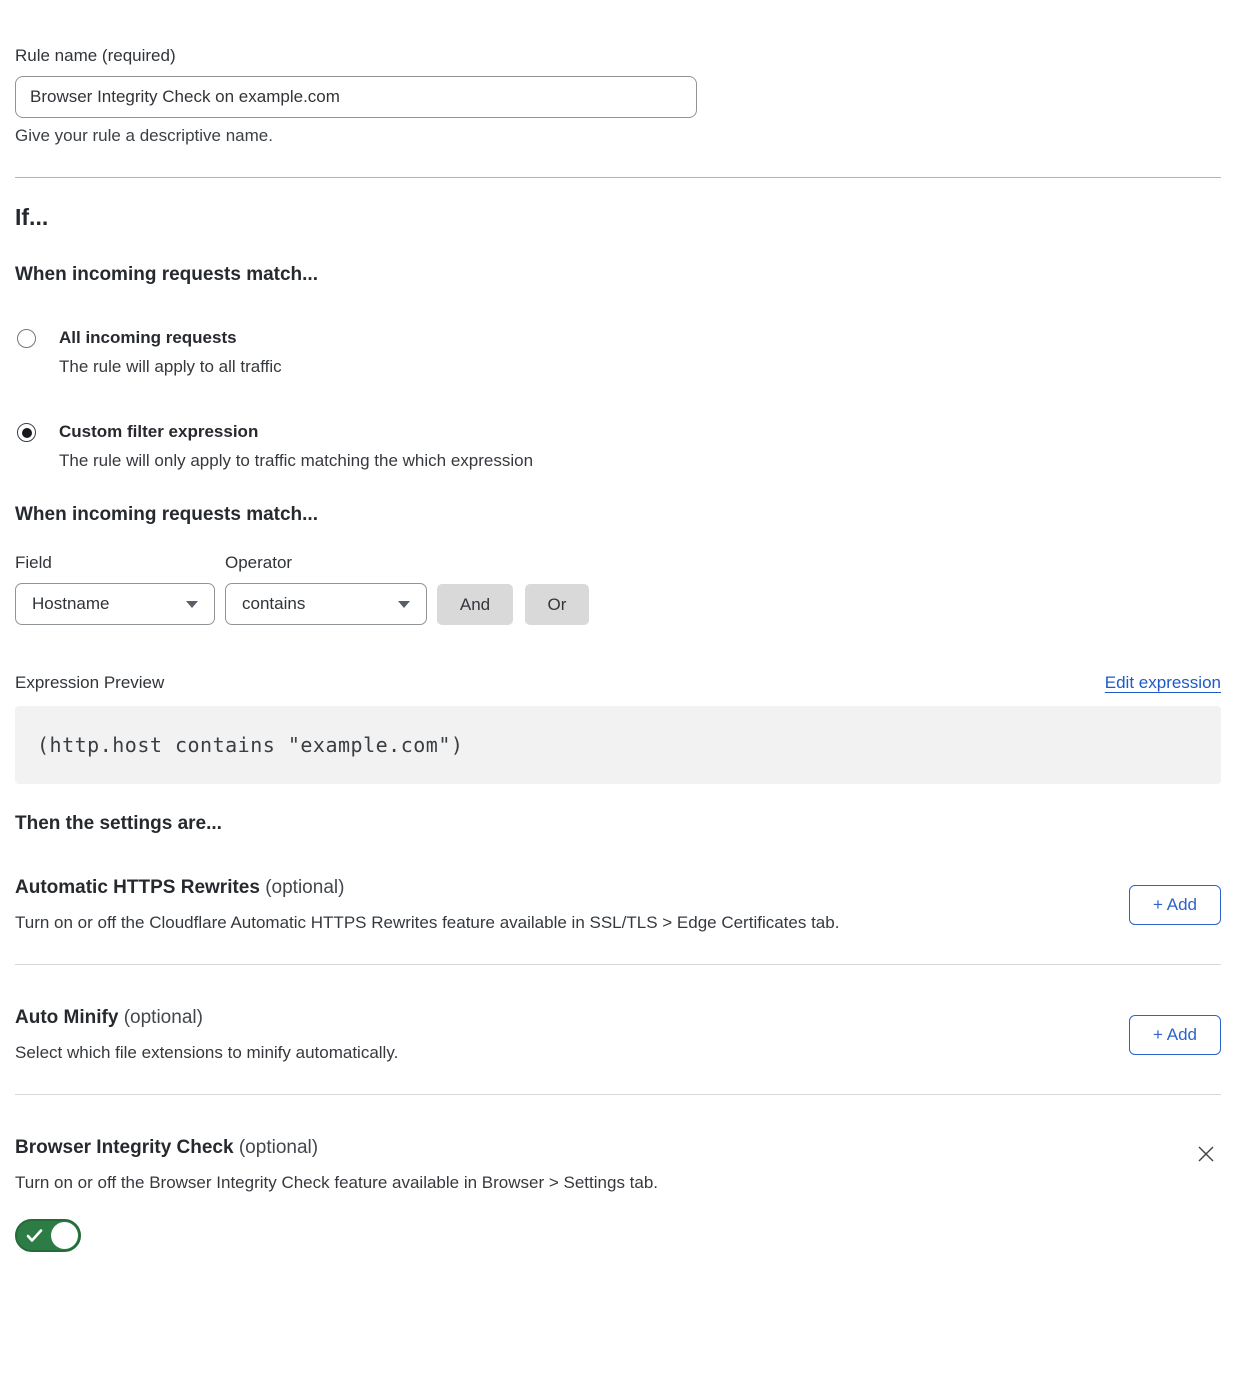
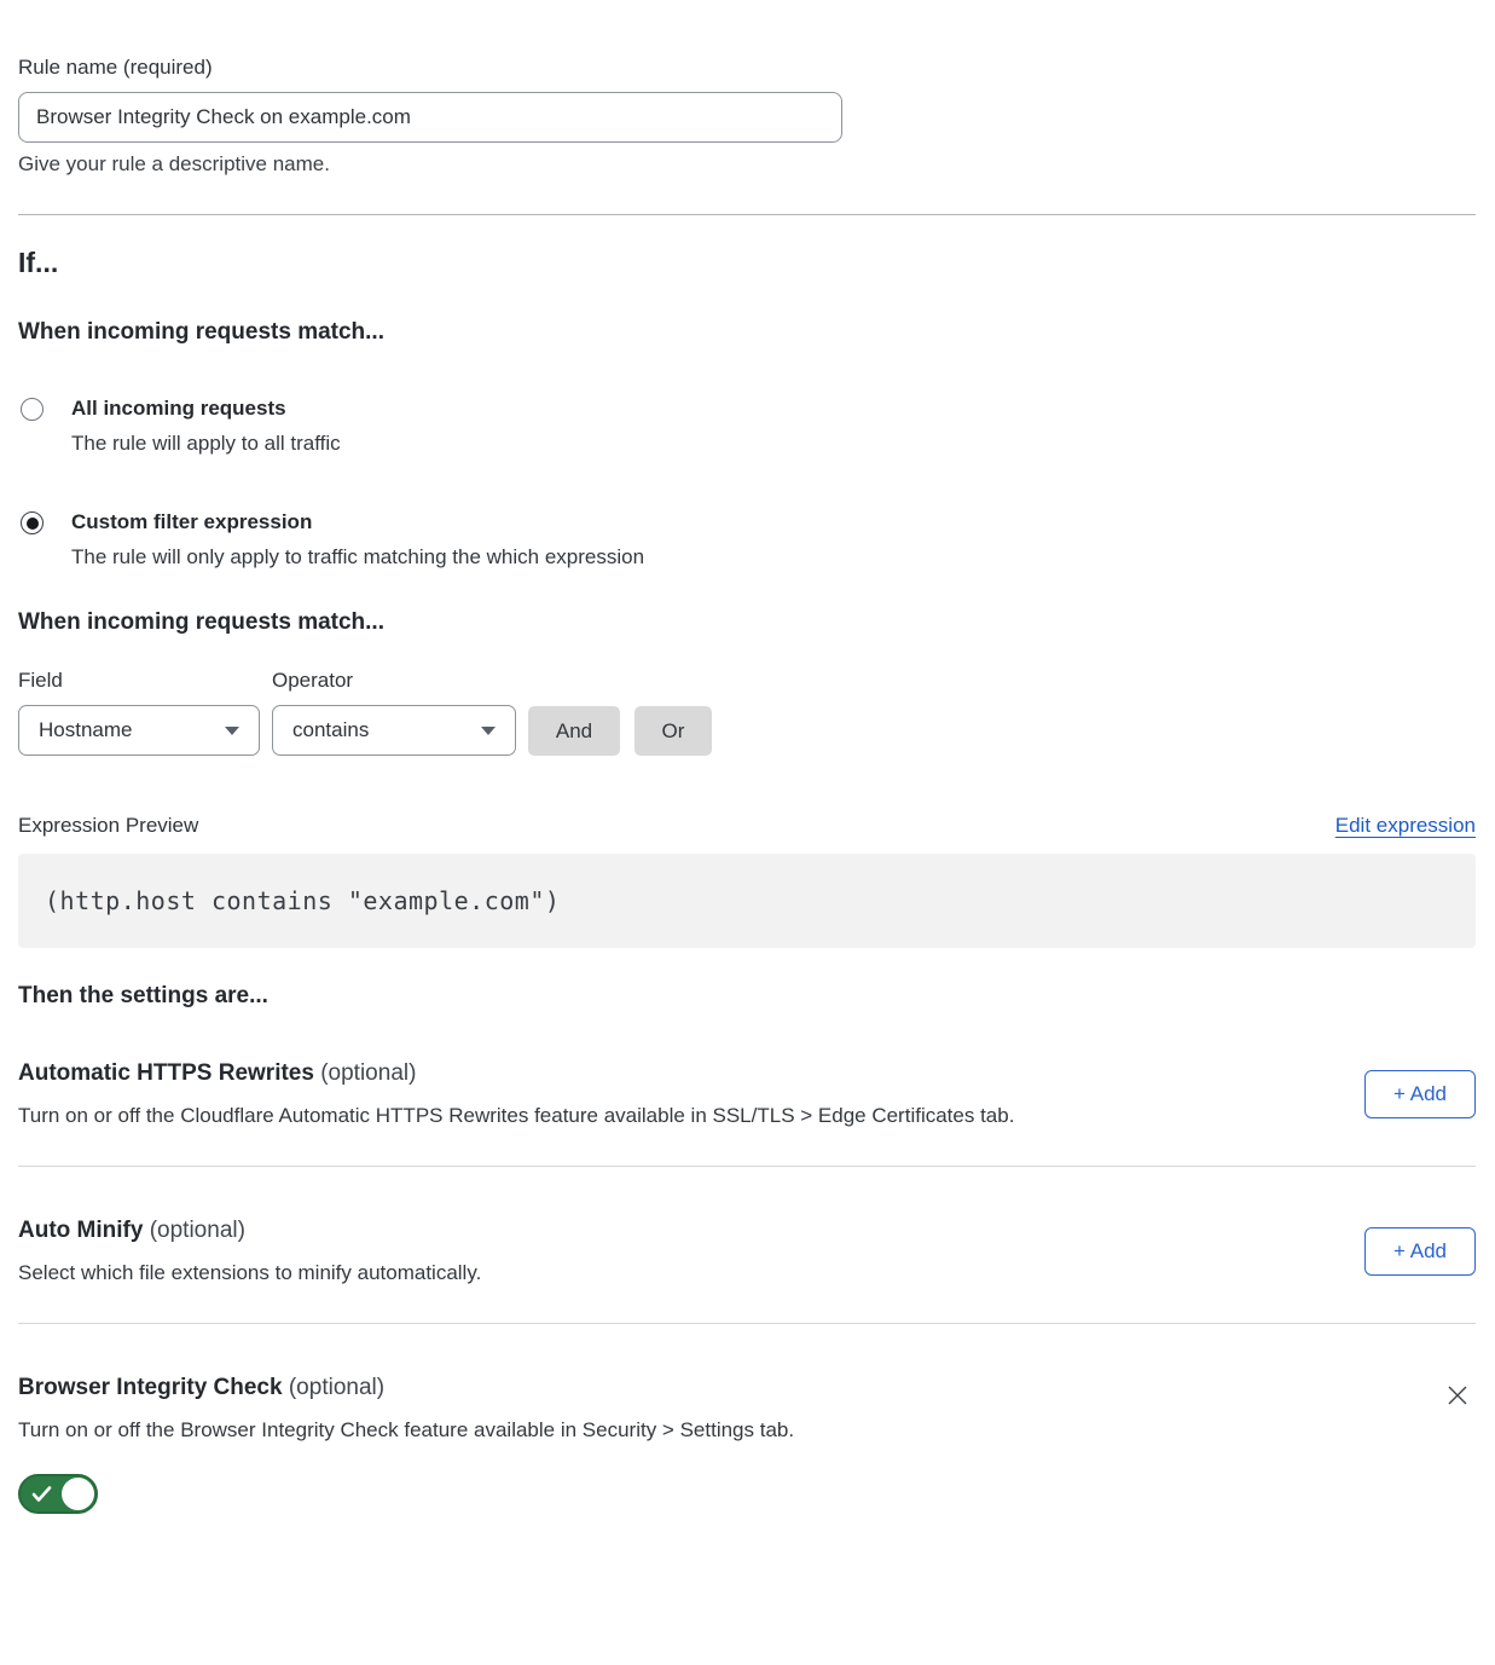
  Rule name (required)
  Browser Integrity Check on example.com
  Give your rule a descriptive name.
  If...
  When incoming requests match...
  All incoming requests
  The rule will apply to all traffic
  Custom filter expression
  The rule will only apply to traffic matching the which expression
  When incoming requests match...
  Field
  Hostname
  Operator
  contains
  And Or
  Expression Preview
  Edit expression
  (http.host contains "example.com")
  Then the settings are...
  Automatic HTTPS Rewrites (optional)
  Turn on or off the Cloudflare Automatic HTTPS Rewrites feature available in SSL/TLS > Edge Certificates tab.
  + Add
  Auto Minify (optional)
  Select which file extensions to minify automatically.
  + Add
  Browser Integrity Check (optional)
- Turn on or off the Browser Integrity Check feature available in Browser > Settings tab.
+ Turn on or off the Browser Integrity Check feature available in Security > Settings tab.
